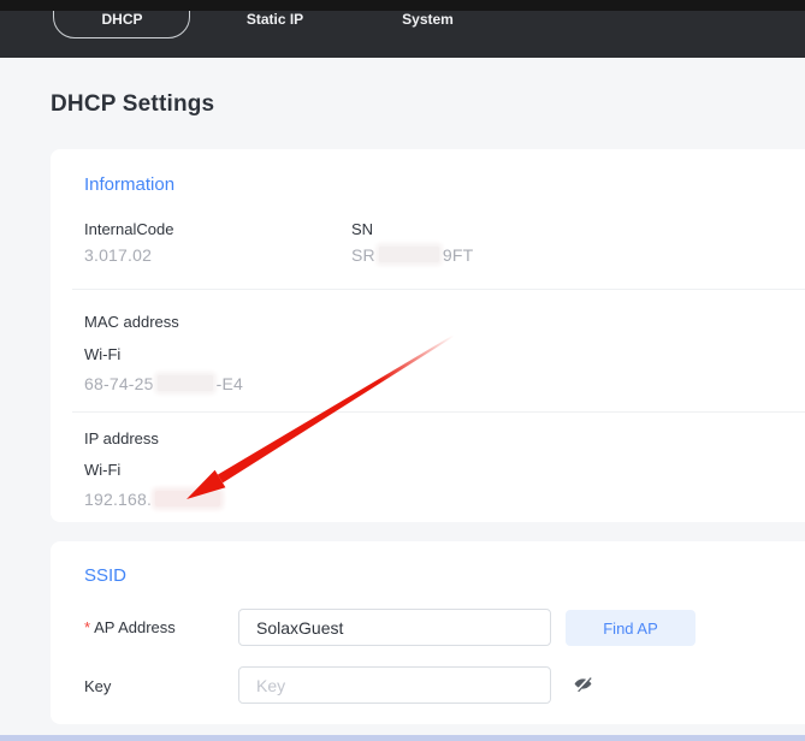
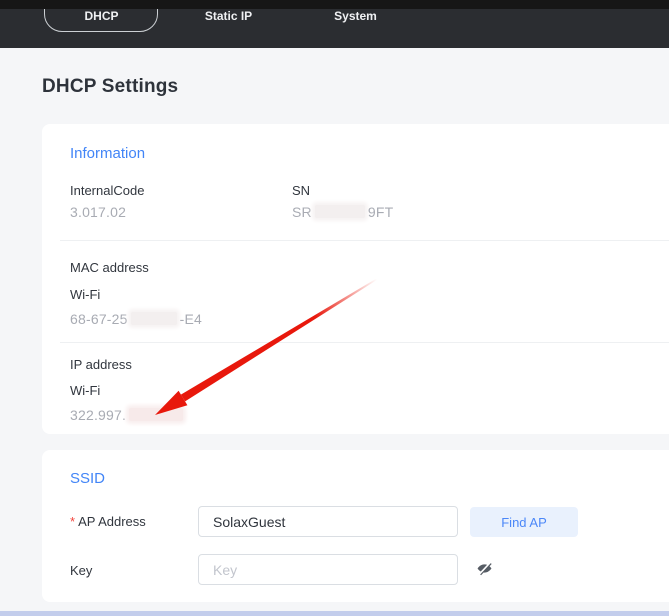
  DHCP
  Static IP
  System
  DHCP Settings
  Information
  InternalCode
  3.017.02
  SN
  SR 9FT
  MAC address
  Wi-Fi
- 68-74-25 -E4
+ 68-67-25 -E4
  IP address
  Wi-Fi
- 192.168.
+ 322.997.
  SSID
  * AP Address
  SolaxGuest
  Find AP
  Key
  Key
